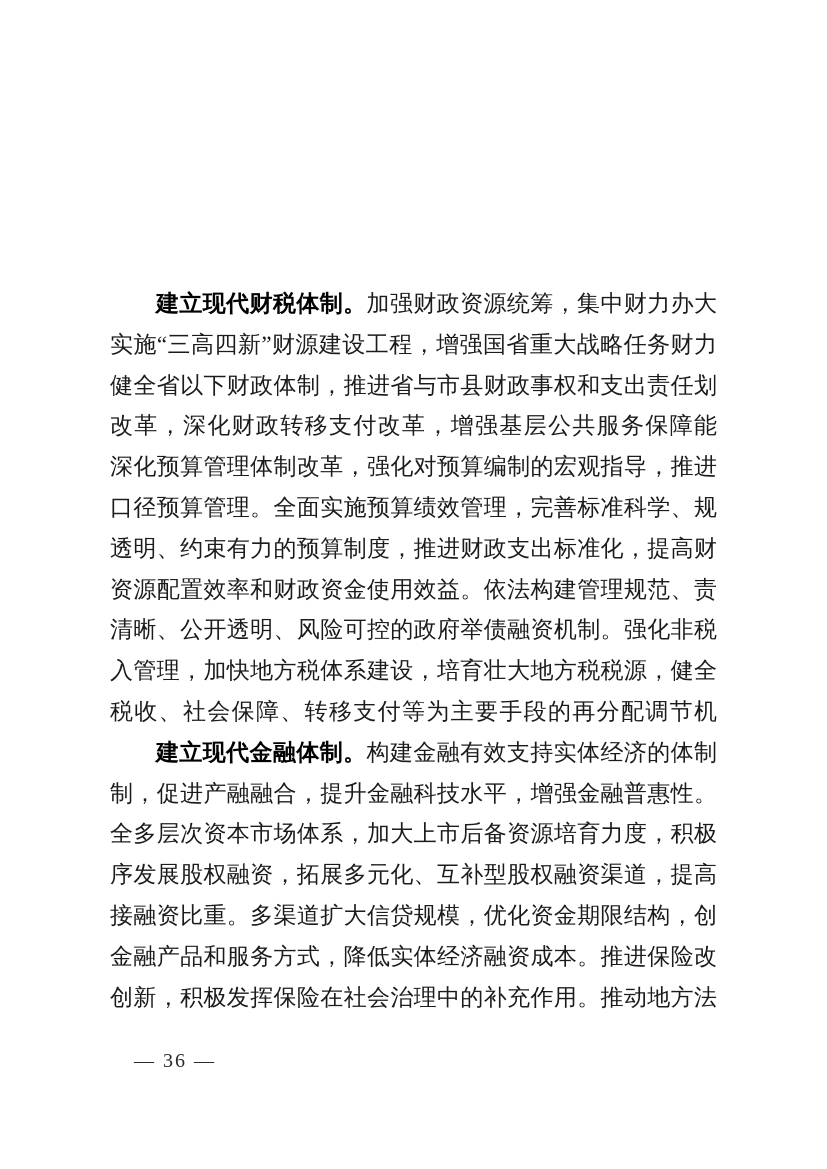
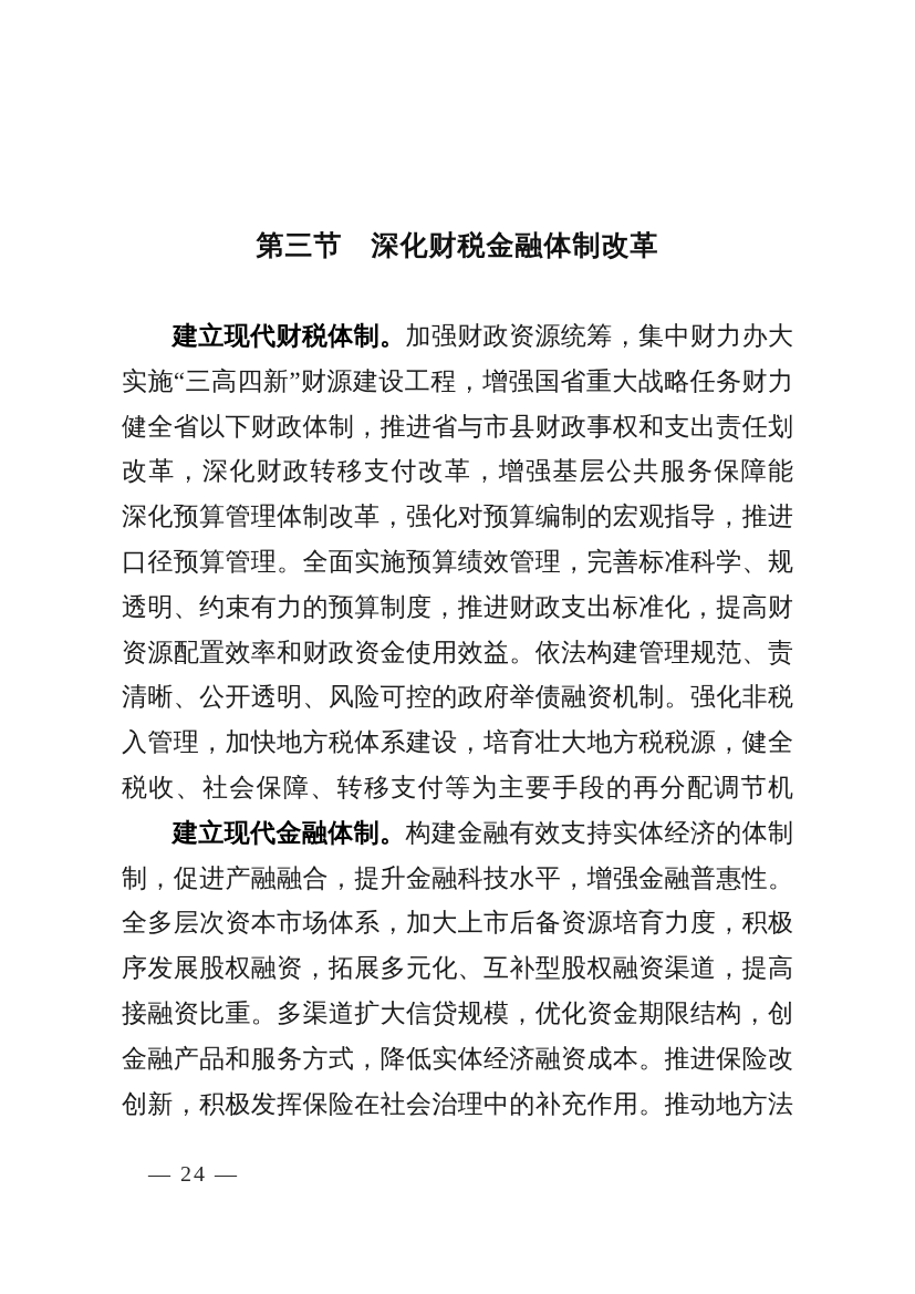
+ 第三节 深化财税金融体制改革
  建立现代财税体制。加强财政资源统筹，集中财力办大
  实施“三高四新”财源建设工程，增强国省重大战略任务财力
  健全省以下财政体制，推进省与市县财政事权和支出责任划
  改革，深化财政转移支付改革，增强基层公共服务保障能
  深化预算管理体制改革，强化对预算编制的宏观指导，推进
  口径预算管理。全面实施预算绩效管理，完善标准科学、规
  透明、约束有力的预算制度，推进财政支出标准化，提高财
  资源配置效率和财政资金使用效益。依法构建管理规范、责
  清晰、公开透明、风险可控的政府举债融资机制。强化非税
  入管理，加快地方税体系建设，培育壮大地方税税源，健全
  税收、社会保障、转移支付等为主要手段的再分配调节机
  建立现代金融体制。构建金融有效支持实体经济的体制
  制，促进产融融合，提升金融科技水平，增强金融普惠性。
  全多层次资本市场体系，加大上市后备资源培育力度，积极
  序发展股权融资，拓展多元化、互补型股权融资渠道，提高
  接融资比重。多渠道扩大信贷规模，优化资金期限结构，创
  金融产品和服务方式，降低实体经济融资成本。推进保险改
  创新，积极发挥保险在社会治理中的补充作用。推动地方法
- — 36 —
+ — 24 —
